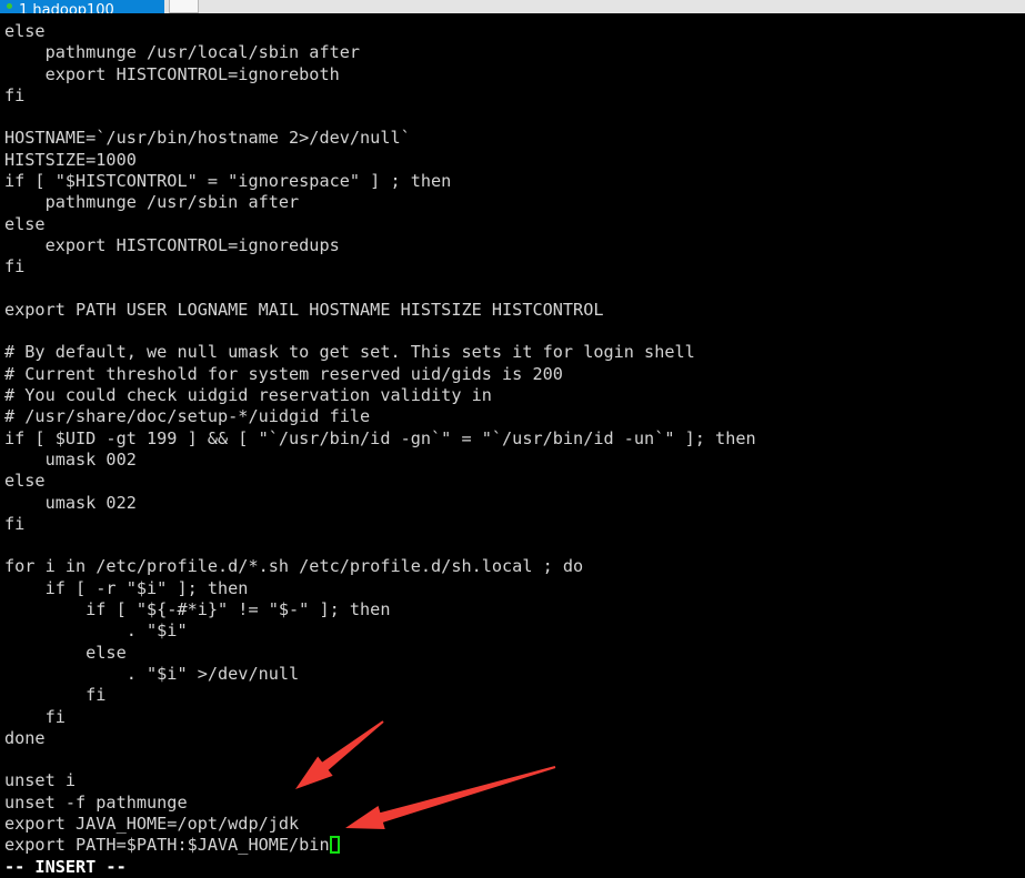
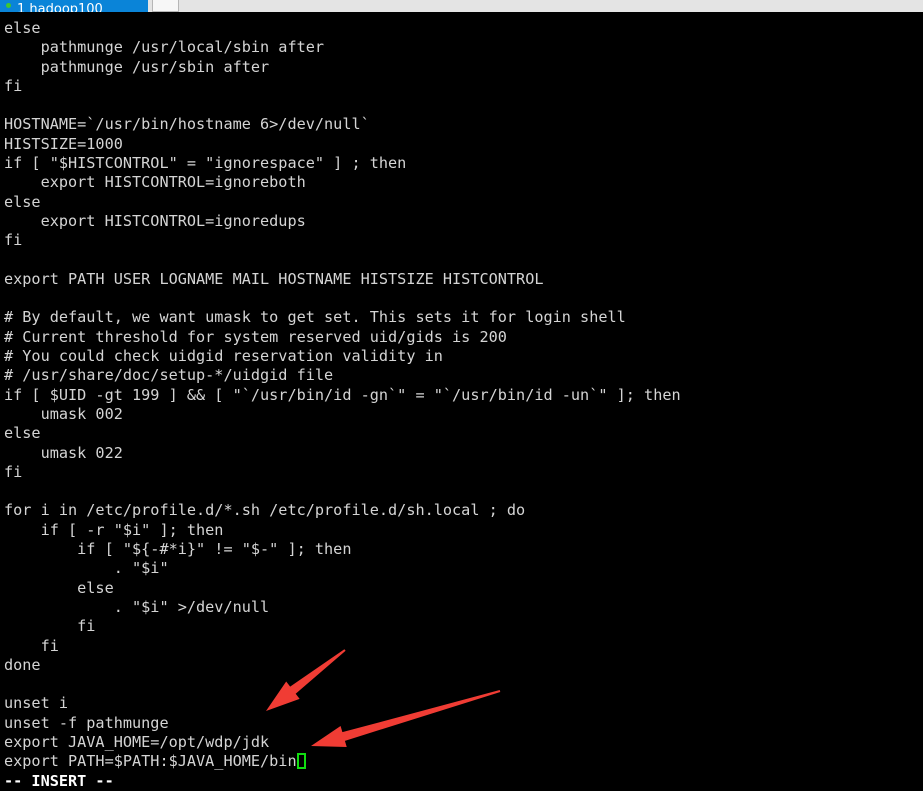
  1 hadoop100
  else
  pathmunge /usr/local/sbin after
- export HISTCONTROL=ignoreboth
+ pathmunge /usr/sbin after
  fi
- HOSTNAME=`/usr/bin/hostname 2>/dev/null`
+ HOSTNAME=`/usr/bin/hostname 6>/dev/null`
  HISTSIZE=1000
  if [ "$HISTCONTROL" = "ignorespace" ] ; then
- pathmunge /usr/sbin after
+ export HISTCONTROL=ignoreboth
  else
  export HISTCONTROL=ignoredups
  fi
  export PATH USER LOGNAME MAIL HOSTNAME HISTSIZE HISTCONTROL
- # By default, we null umask to get set. This sets it for login shell
+ # By default, we want umask to get set. This sets it for login shell
  # Current threshold for system reserved uid/gids is 200
  # You could check uidgid reservation validity in
  # /usr/share/doc/setup-*/uidgid file
  if [ $UID -gt 199 ] && [ "`/usr/bin/id -gn`" = "`/usr/bin/id -un`" ]; then
  umask 002
  else
  umask 022
  fi
  for i in /etc/profile.d/*.sh /etc/profile.d/sh.local ; do
  if [ -r "$i" ]; then
  if [ "${-#*i}" != "$-" ]; then
  . "$i"
  else
  . "$i" >/dev/null
  fi
  fi
  done
  unset i
  unset -f pathmunge
  export JAVA_HOME=/opt/wdp/jdk
  export PATH=$PATH:$JAVA_HOME/bin
  -- INSERT --
